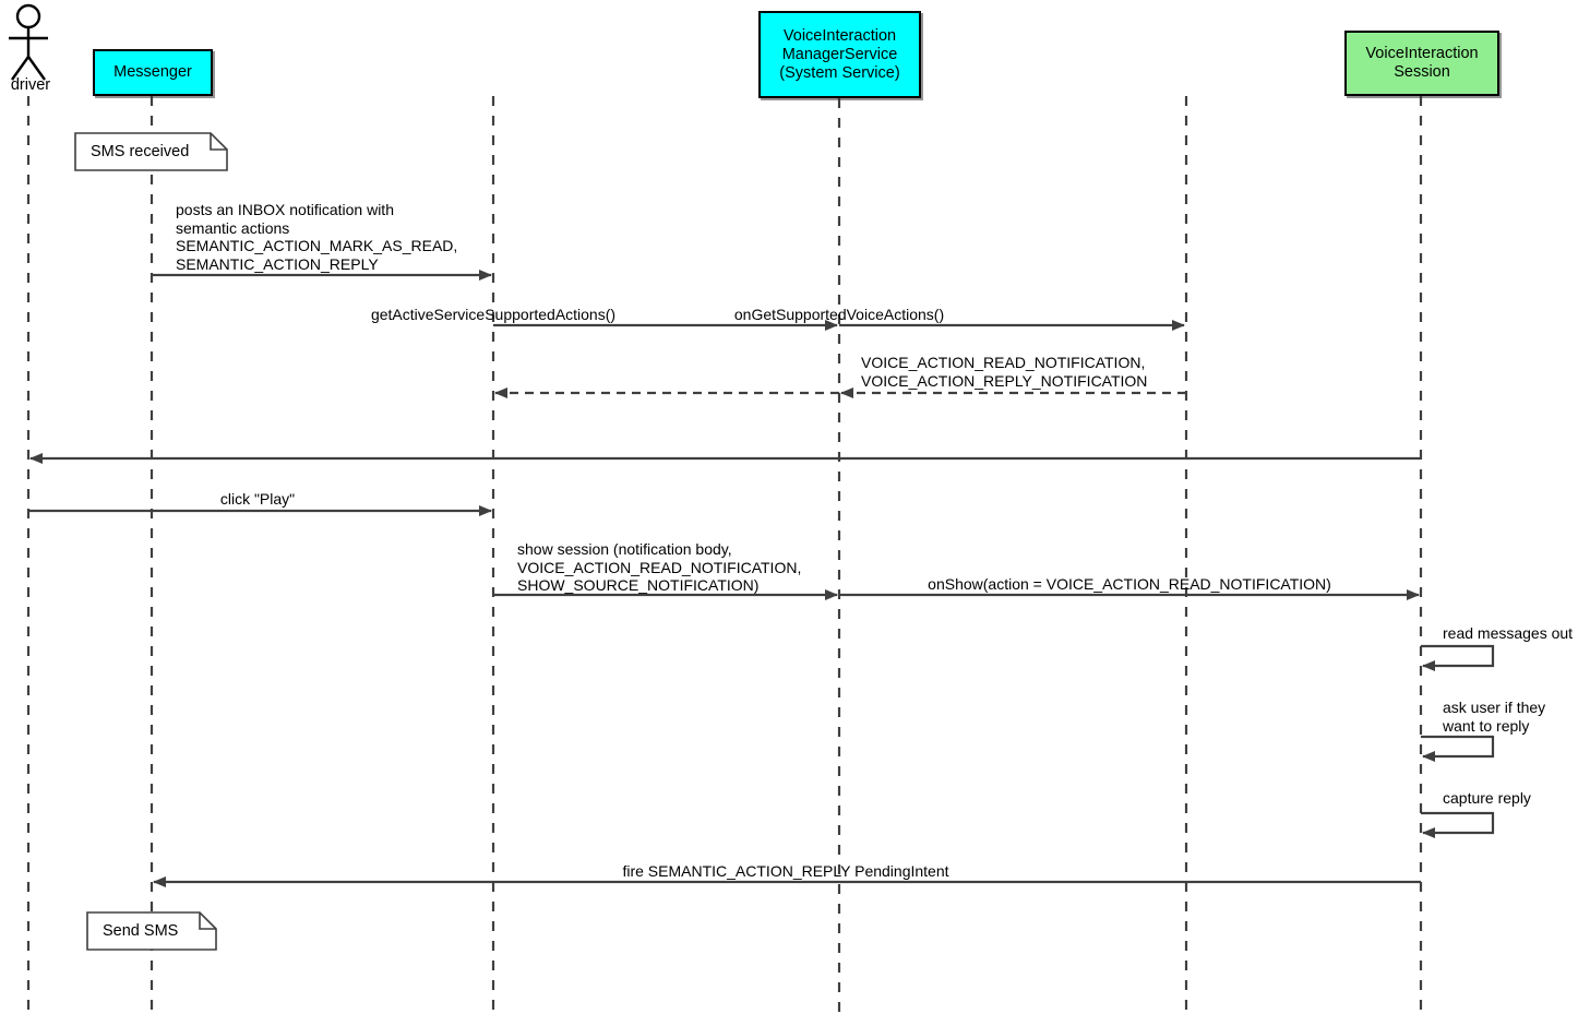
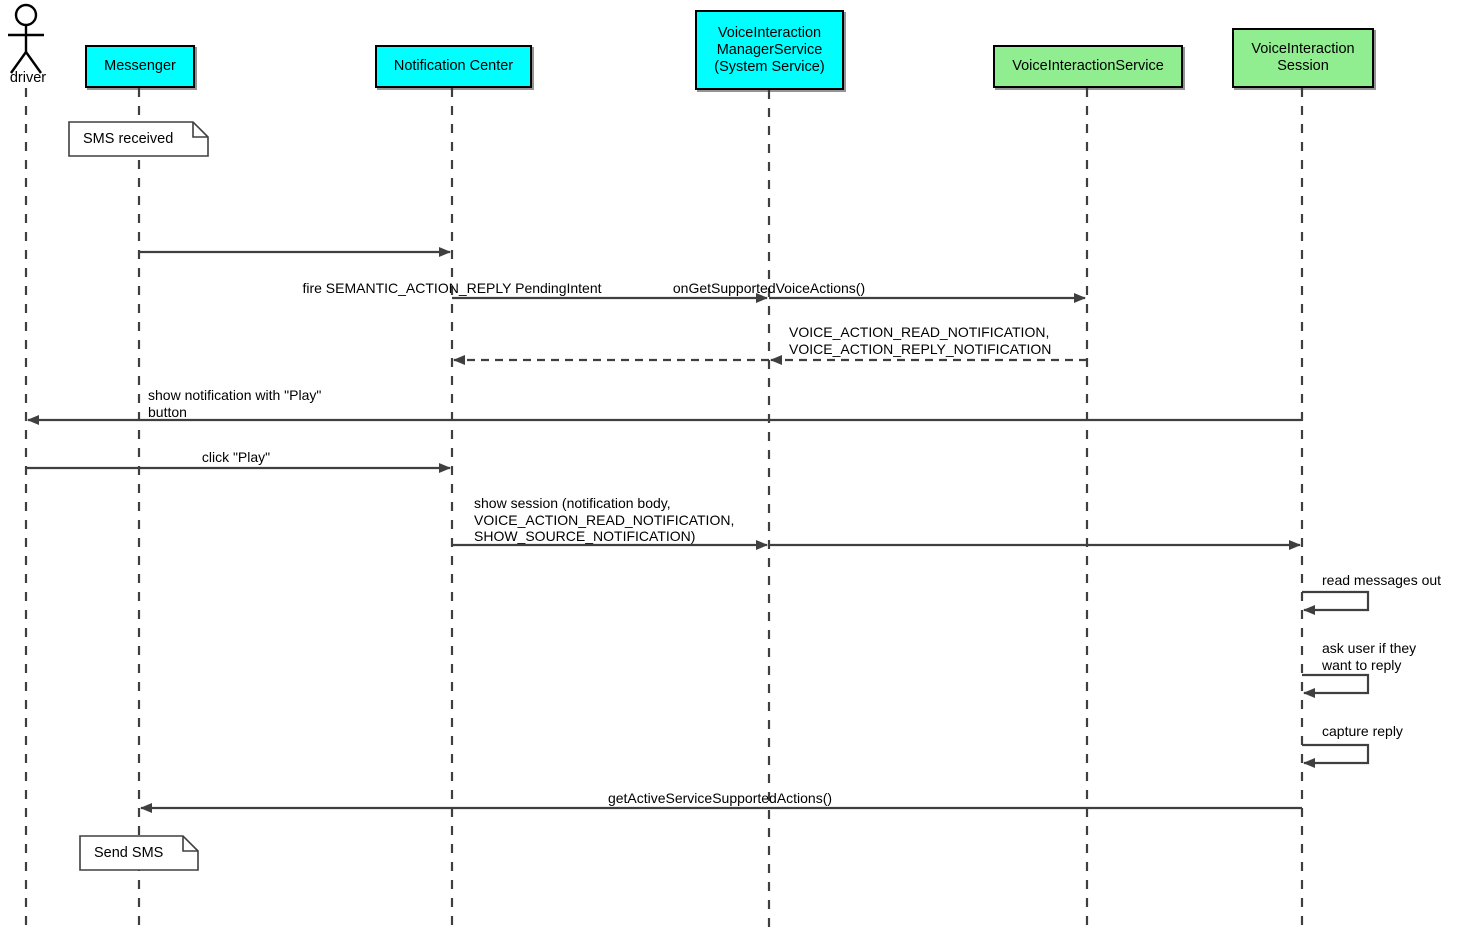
  Messenger
+ Notification Center
  VoiceInteraction
  ManagerService
  (System Service)
+ VoiceInteractionService
  VoiceInteraction
  Session
  driver
  SMS received
  Send SMS
- posts an INBOX notification with
- semantic actions
- SEMANTIC_ACTION_MARK_AS_READ,
- SEMANTIC_ACTION_REPLY
- getActiveServiceSupportedActions()
+ fire SEMANTIC_ACTION_REPLY PendingIntent
  onGetSupportedVoiceActions()
  VOICE_ACTION_READ_NOTIFICATION,
  VOICE_ACTION_REPLY_NOTIFICATION
+ show notification with "Play"
+ button
  click "Play"
  show session (notification body,
  VOICE_ACTION_READ_NOTIFICATION,
  SHOW_SOURCE_NOTIFICATION)
- onShow(action = VOICE_ACTION_READ_NOTIFICATION)
- fire SEMANTIC_ACTION_REPLY PendingIntent
+ getActiveServiceSupportedActions()
  read messages out
  ask user if they
  want to reply
  capture reply
